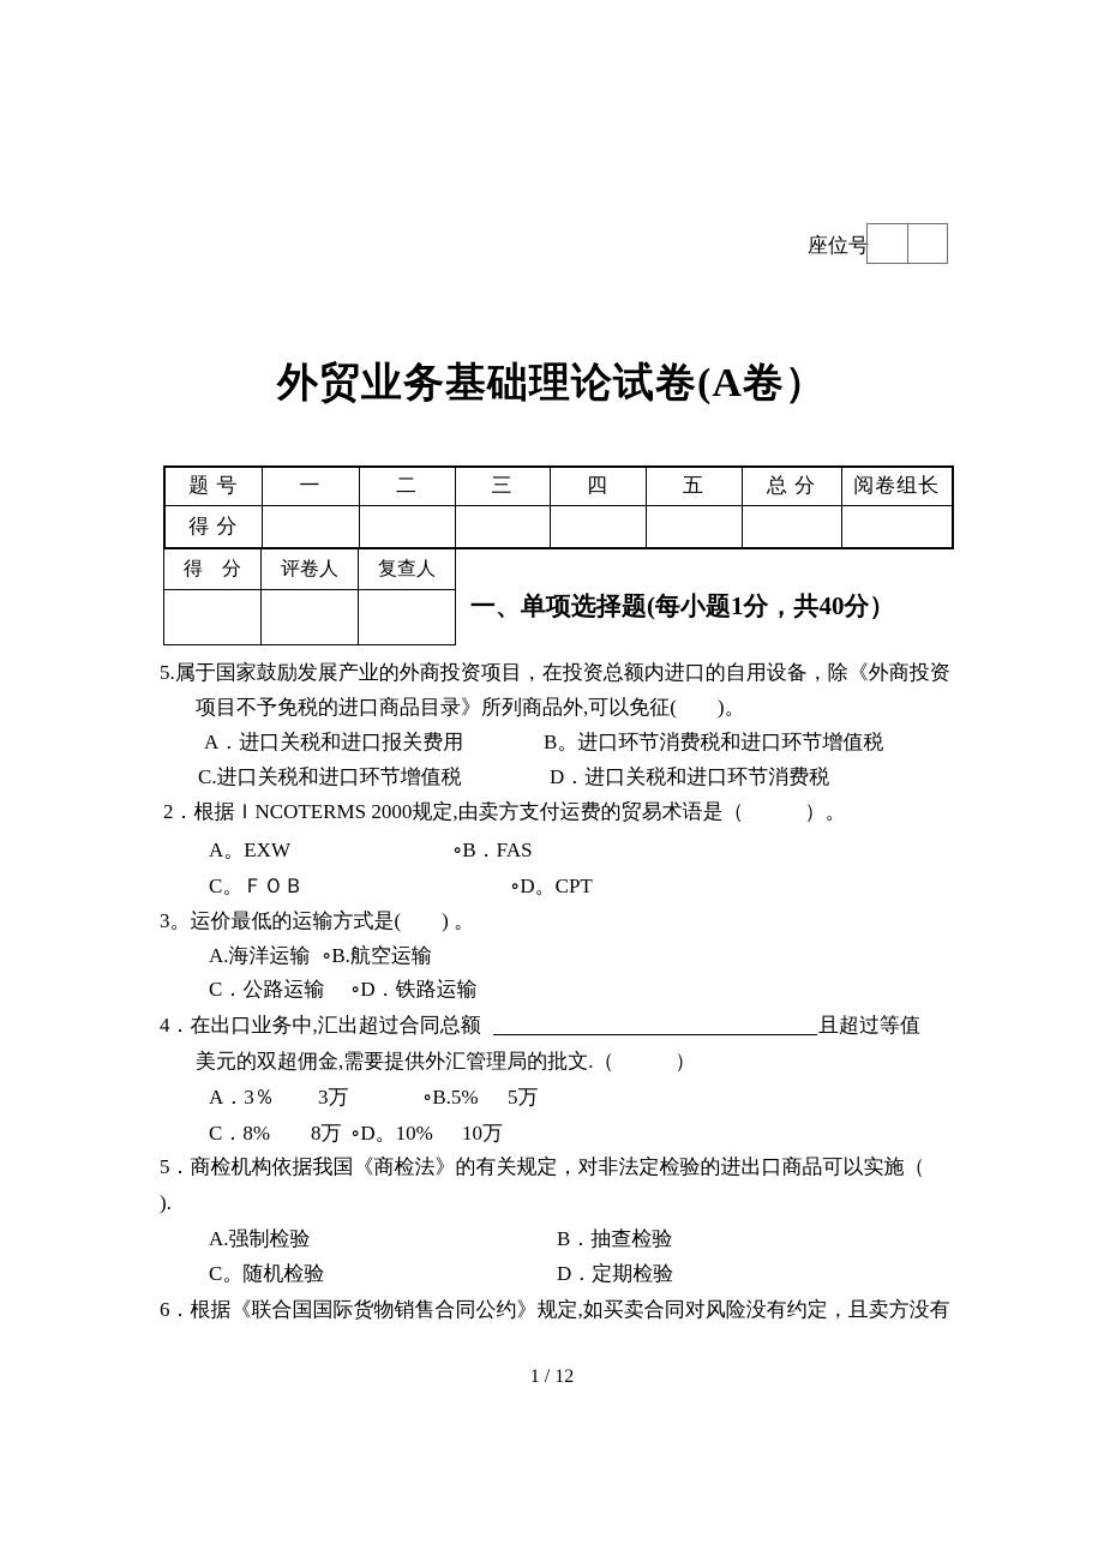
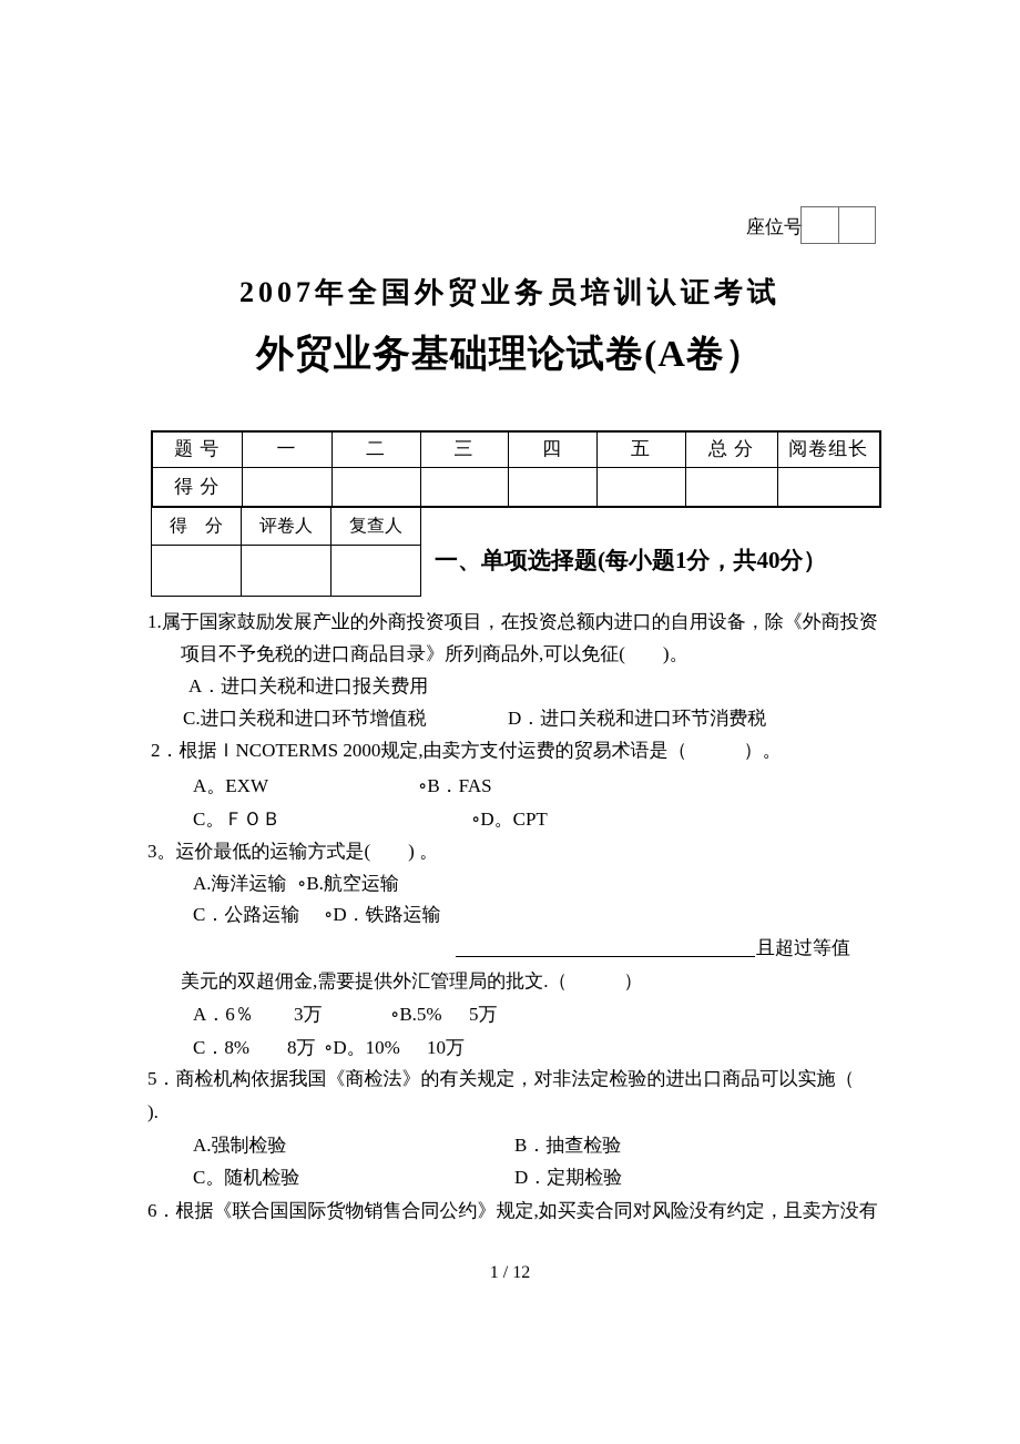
  座位号
+ 2007年全国外贸业务员培训认证考试
  外贸业务基础理论试卷(A卷）
  题 号	一	二	三	四	五	总 分	阅卷组长
  得 分
  得 分	评卷人	复查人
  一、单项选择题(每小题1分，共40分）
- 5.属于国家鼓励发展产业的外商投资项目，在投资总额内进口的自用设备，除《外商投资
+ 1.属于国家鼓励发展产业的外商投资项目，在投资总额内进口的自用设备，除《外商投资
  项目不予免税的进口商品目录》所列商品外,可以免征( )。
  A．进口关税和进口报关费用
- B。进口环节消费税和进口环节增值税
  C.进口关税和进口环节增值税
  D．进口关税和进口环节消费税
  2．根据ＩNCOTERMS 2000规定,由卖方支付运费的贸易术语是（ ）。
  A。EXW
  ∘B．FAS
  C。ＦＯＢ
  ∘D。CPT
  3。运价最低的运输方式是( ) 。
  A.海洋运输
  ∘B.航空运输
  C．公路运输
  ∘D．铁路运输
- 4．在出口业务中,汇出超过合同总额
  且超过等值
  美元的双超佣金,需要提供外汇管理局的批文.（ ）
- A．3％
+ A．6％
  3万
  ∘B.5%
  5万
  C．8%
  8万
  ∘D。10%
  10万
  5．商检机构依据我国《商检法》的有关规定，对非法定检验的进出口商品可以实施（
  ).
  A.强制检验
  B．抽查检验
  C。随机检验
  D．定期检验
  6．根据《联合国国际货物销售合同公约》规定,如买卖合同对风险没有约定，且卖方没有
  1 / 12
